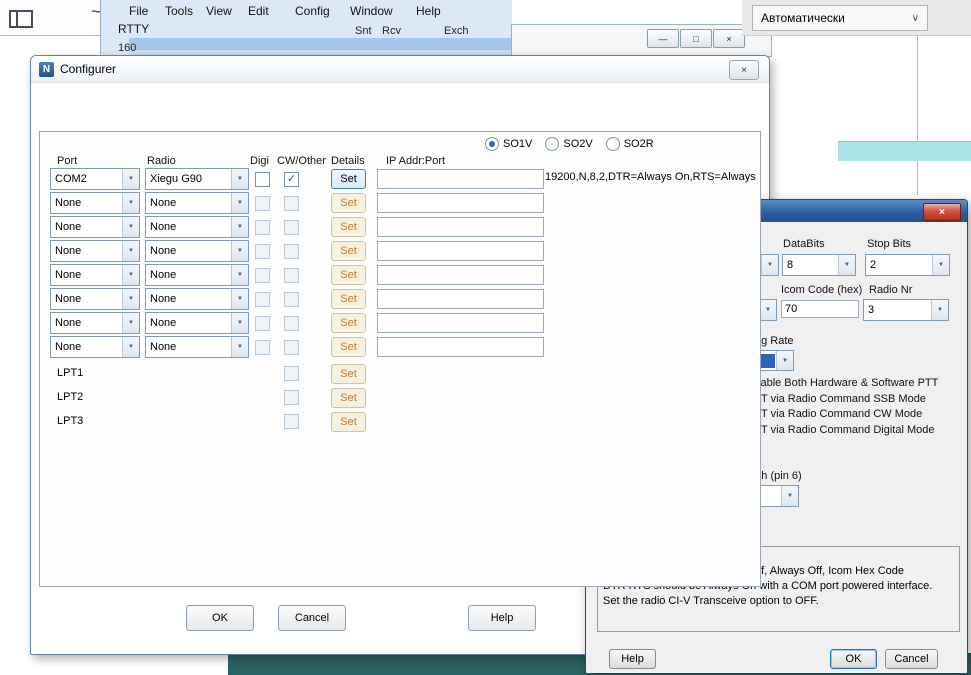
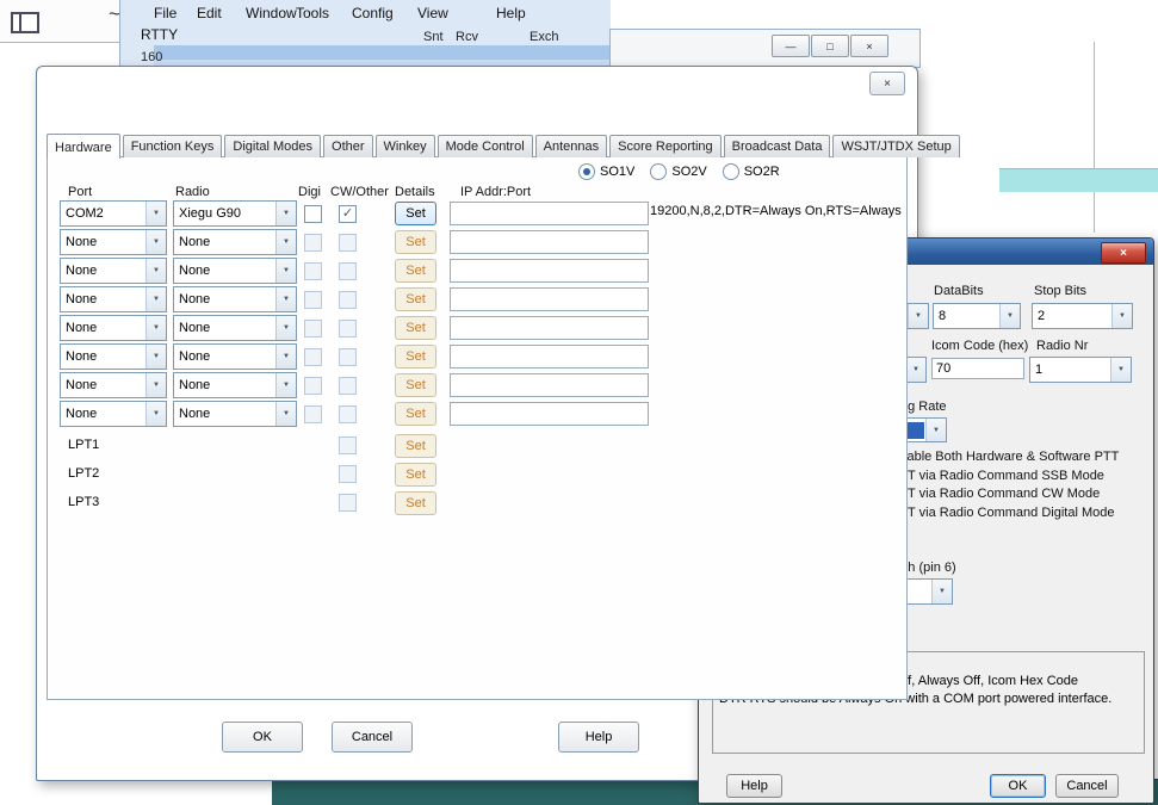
  ~
  File
- Tools
+ Edit
- View
+ Window
- Edit
+ Tools
  Config
- Window
+ View
  Help
  RTTY
  Snt
  Rcv
  Exch
  160
  —
  □
  ×
- Автоматически
- ∨
- N
- Configurer
  ×
+ Hardware
+ Function Keys
+ Digital Modes
+ Other
+ Winkey
+ Mode Control
+ Antennas
+ Score Reporting
+ Broadcast Data
+ WSJT/JTDX Setup
  SO1V
  SO2V
  SO2R
  Port
  Radio
  Digi
  CW/Other
  Details
  IP Addr:Port
  COM2
  Xiegu G90
  ✓
  Set
  19200,N,8,2,DTR=Always On,RTS=Always
  None
  None
  Set
  None
  None
  Set
  None
  None
  Set
  None
  None
  Set
  None
  None
  Set
  None
  None
  Set
  None
  None
  Set
  LPT1
  Set
  LPT2
  Set
  LPT3
  Set
  OK
  Cancel
  Help
  ×
  DataBits
  Stop Bits
  8
  2
  Icom Code (hex)
  Radio Nr
  70
- 3
+ 1
  able Both Hardware & Software PTT
  T via Radio Command SSB Mode
  T via Radio Command CW Mode
  T via Radio Command Digital Mode
- Set the radio CI-V Transceive option to OFF.
  Help
  OK
  Cancel
